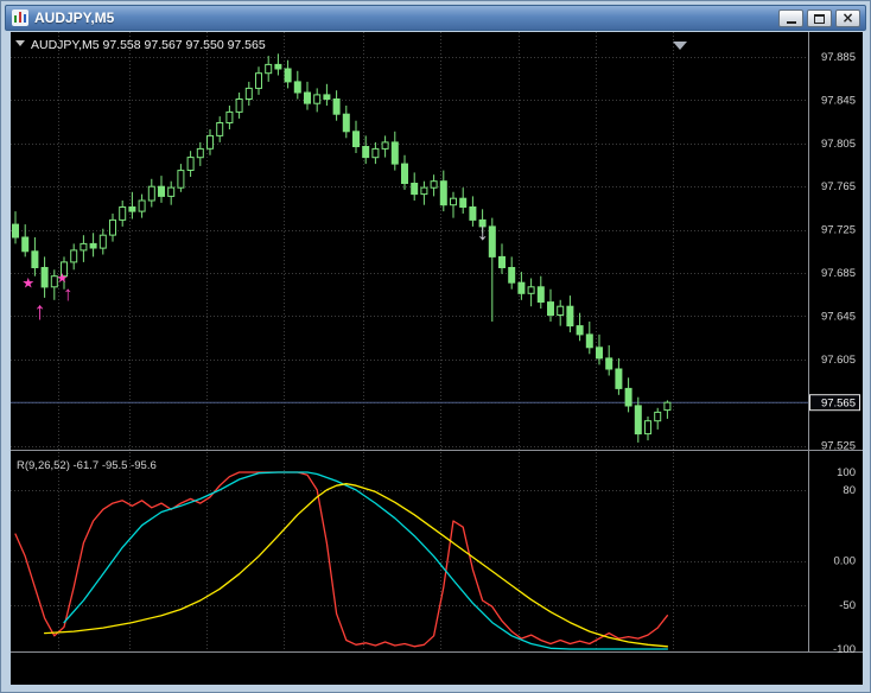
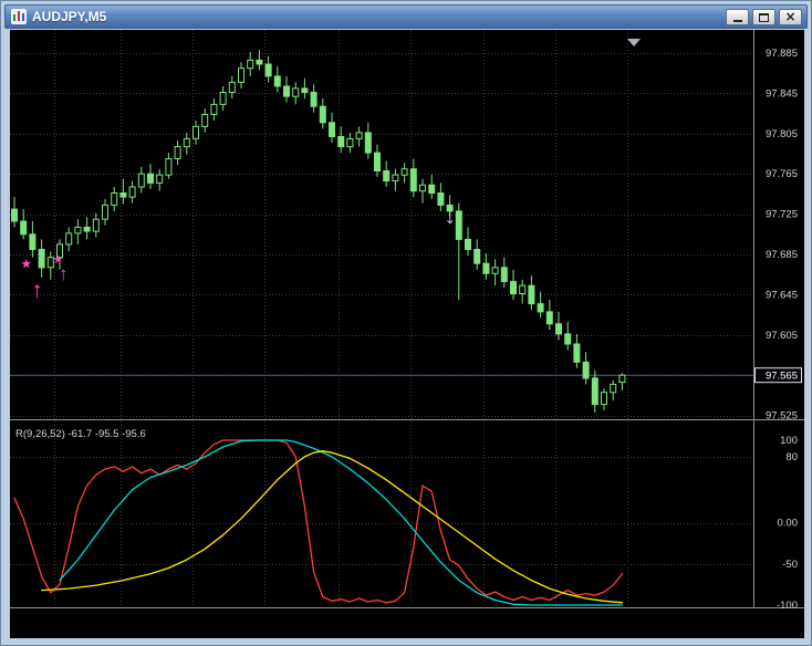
  AUDJPY,M5
  ×
  97.885
  97.845
  97.805
  97.765
  97.725
  97.685
  97.645
  97.605
  97.525
  97.565
  100
  80
  0.00
  -50
  -100
- AUDJPY,M5 97.558 97.567 97.550 97.565
  R(9,26,52) -61.7 -95.5 -95.6
  ★
  ★
  ↑
  ↑
  ↓
